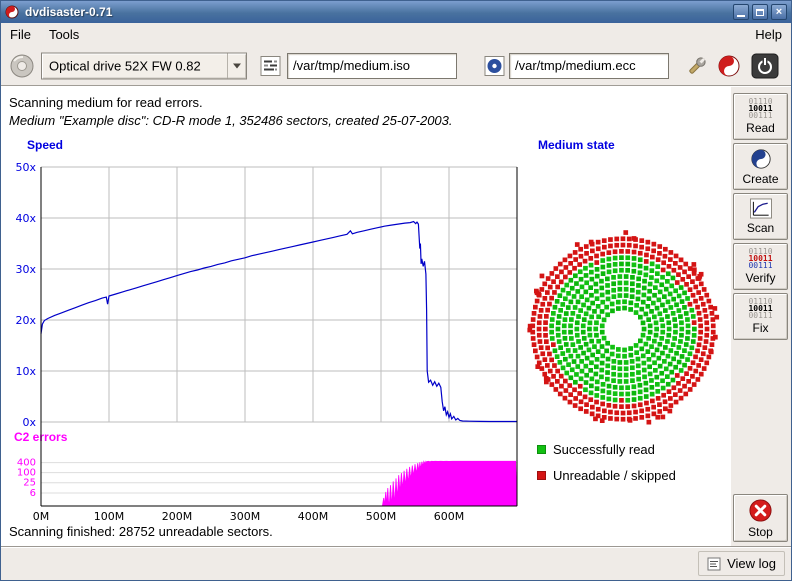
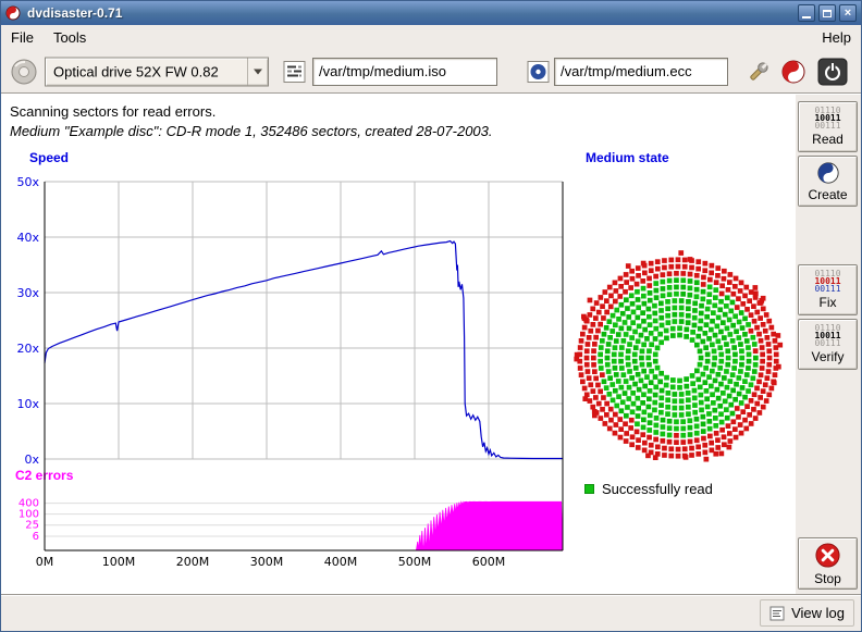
  dvdisaster-0.71
  ×
  File
  Tools
  Help
  Optical drive 52X FW 0.82
  /var/tmp/medium.iso
  /var/tmp/medium.ecc
- Scanning medium for read errors.
+ Scanning sectors for read errors.
- Medium "Example disc": CD-R mode 1, 352486 sectors, created 25-07-2003.
+ Medium "Example disc": CD-R mode 1, 352486 sectors, created 28-07-2003.
  Speed
  C2 errors
  Medium state
  50x
  40x
  30x
  20x
  10x
  0x
  0M
  100M
  200M
  300M
  400M
  500M
  600M
  400
  100
  25
  6
  Successfully read
- Unreadable / skipped
- Scanning finished: 28752 unreadable sectors.
  01110
  10011
  00111
  Read
  Create
- Scan
  01110
  10011
  00111
- Verify
+ Fix
  01110
  10011
  00111
- Fix
+ Verify
  Stop
  View log
